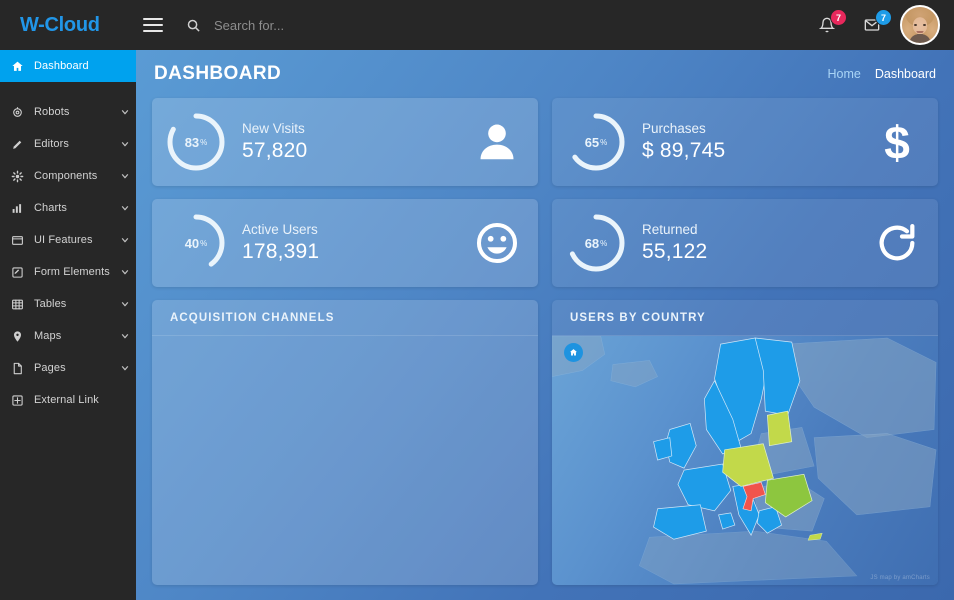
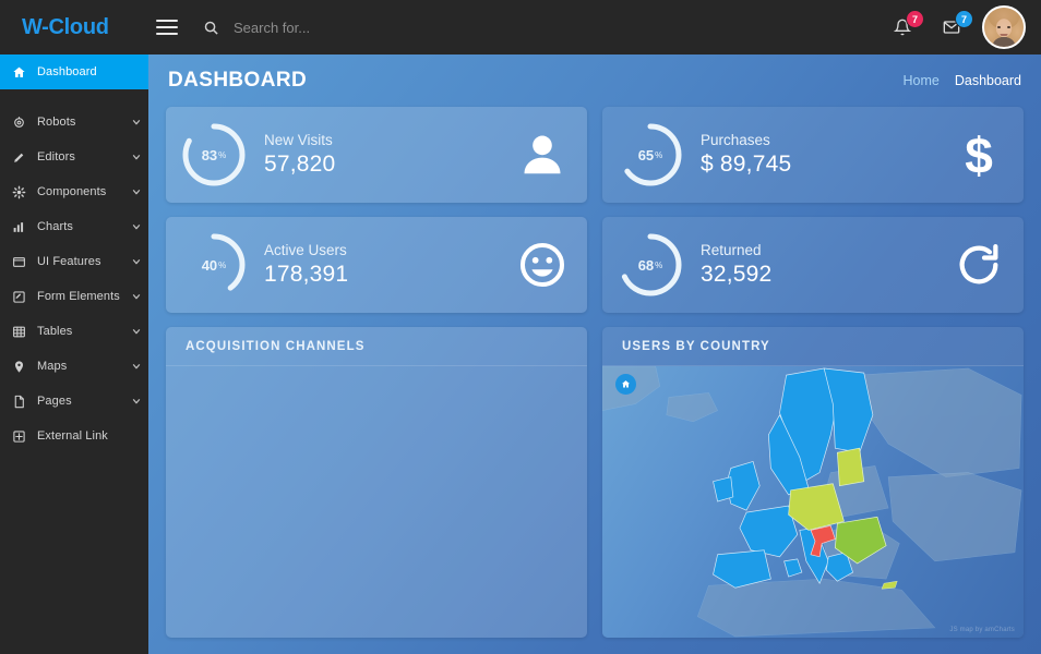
  W-Cloud
  Search for...
  7
  7
  Dashboard
  Robots
  Editors
  Components
  Charts
  UI Features
  Form Elements
  Tables
  Maps
  Pages
  External Link
  DASHBOARD
  Home
  Dashboard
  83
  %
  New Visits
  57,820
  65
  %
  Purchases
  $ 89,745
  $
  40
  %
  Active Users
  178,391
  68
  %
  Returned
- 55,122
+ 32,592
  ACQUISITION CHANNELS
  USERS BY COUNTRY
